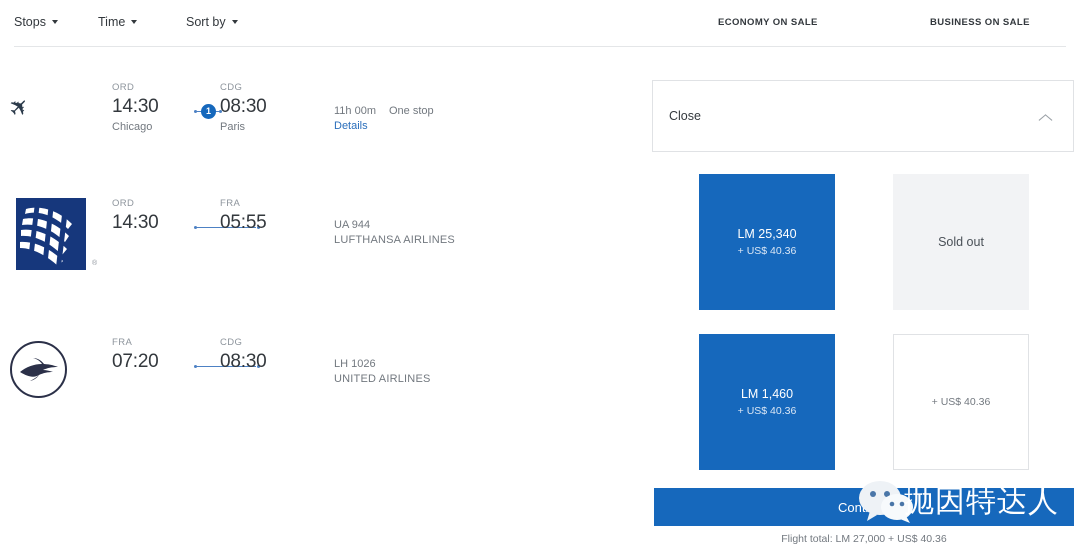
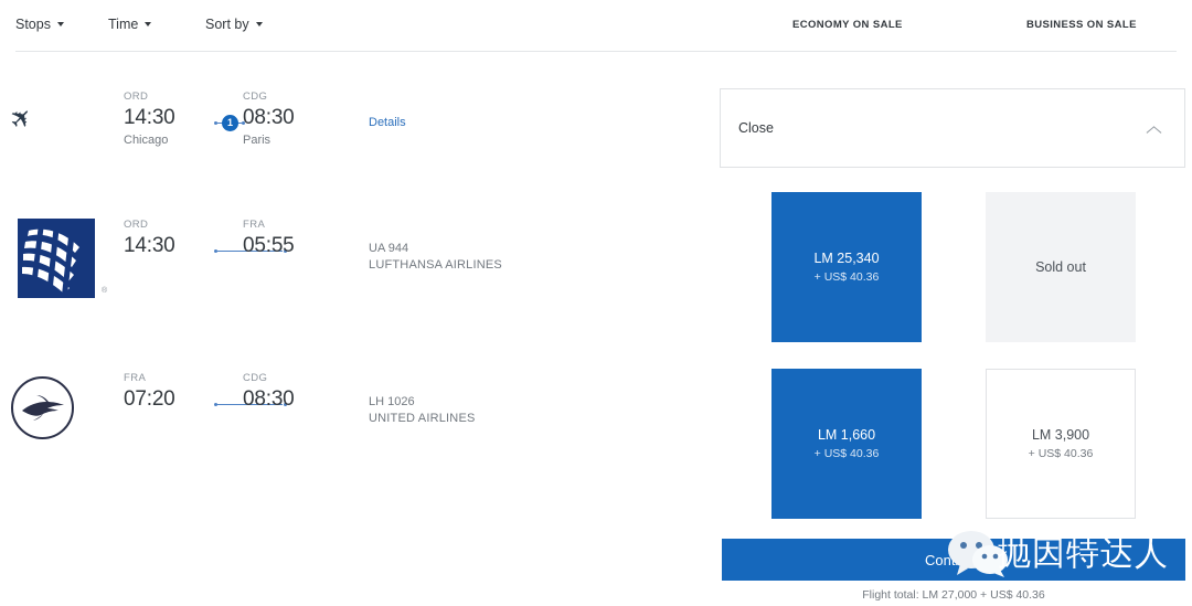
  Stops
  Time
  Sort by
  ECONOMY ON SALE
  BUSINESS ON SALE
  ORD
  14:30
  Chicago
  1
  CDG
  08:30
  Paris
- 11h 00m One stop
  Details
  ORD
  14:30
  FRA
  05:55
  UA 944
  LUFTHANSA AIRLINES
  FRA
  07:20
  CDG
  08:30
  LH 1026
  UNITED AIRLINES
  Close
  LM 25,340
  + US$ 40.36
  Sold out
- LM 1,460
+ LM 1,660
  + US$ 40.36
+ LM 3,900
  + US$ 40.36
  Flight total: LM 27,000 + US$ 40.36
  抛因特达人
